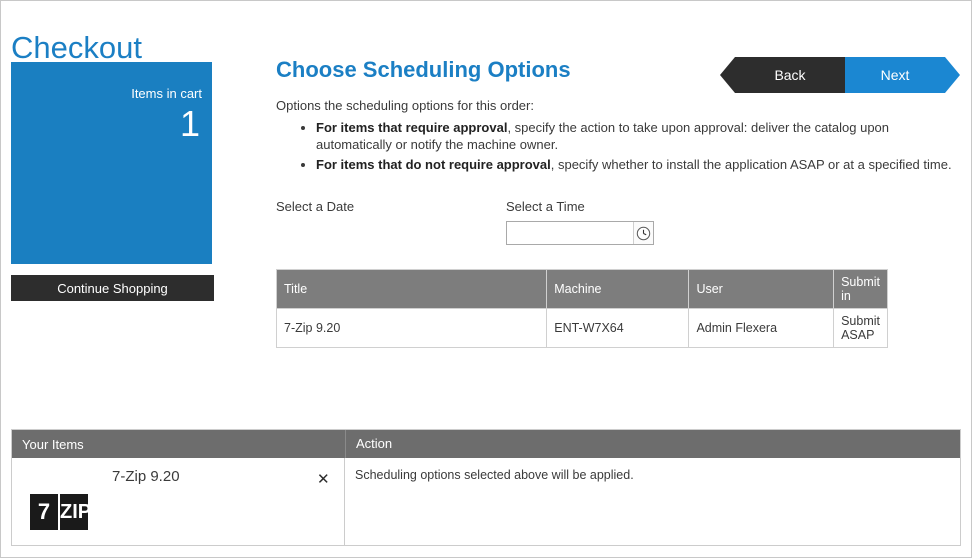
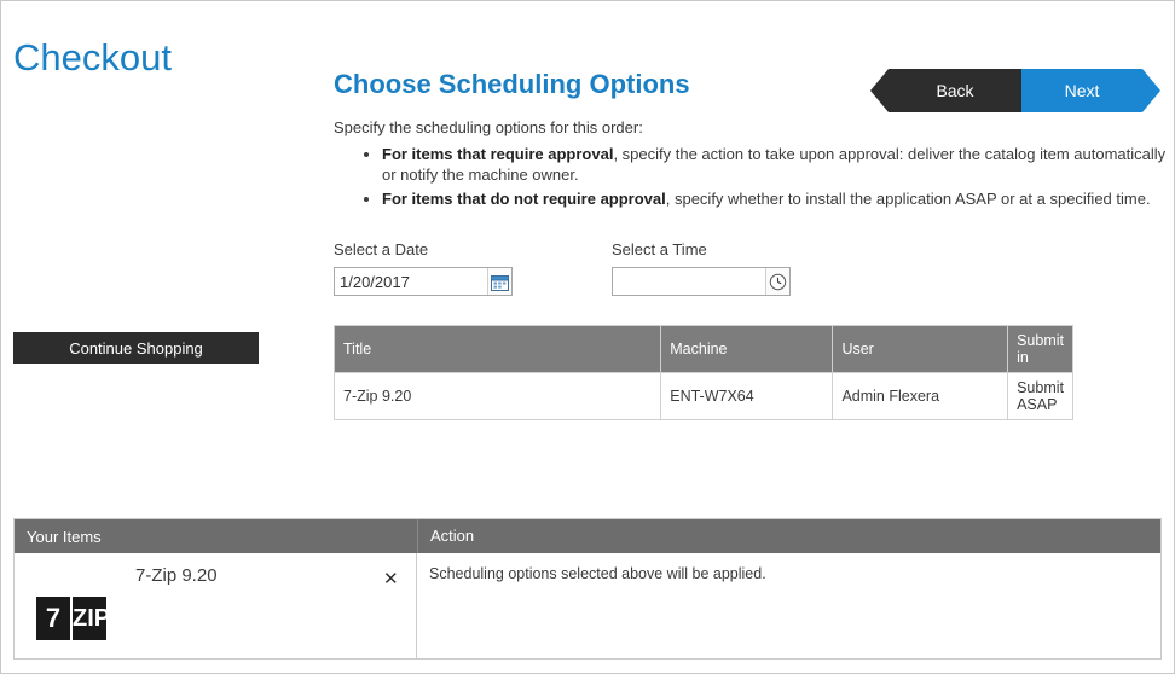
  Checkout
- Items in cart
- 1
  Continue Shopping
  Back
  Next
  Choose Scheduling Options
- Options the scheduling options for this order:
+ Specify the scheduling options for this order:
- For items that require approval, specify the action to take upon approval: deliver the catalog upon automatically or notify the machine owner.
+ For items that require approval, specify the action to take upon approval: deliver the catalog item automatically or notify the machine owner.
  For items that do not require approval, specify whether to install the application ASAP or at a specified time.
  Select a Date
+ 1/20/2017
  Select a Time
  Title	Machine	User	Submit in
  7-Zip 9.20	ENT-W7X64	Admin Flexera	Submit ASAP
  Your Items
  Action
  7-Zip 9.20
  ✕
  7
  ZIP
  Scheduling options selected above will be applied.
